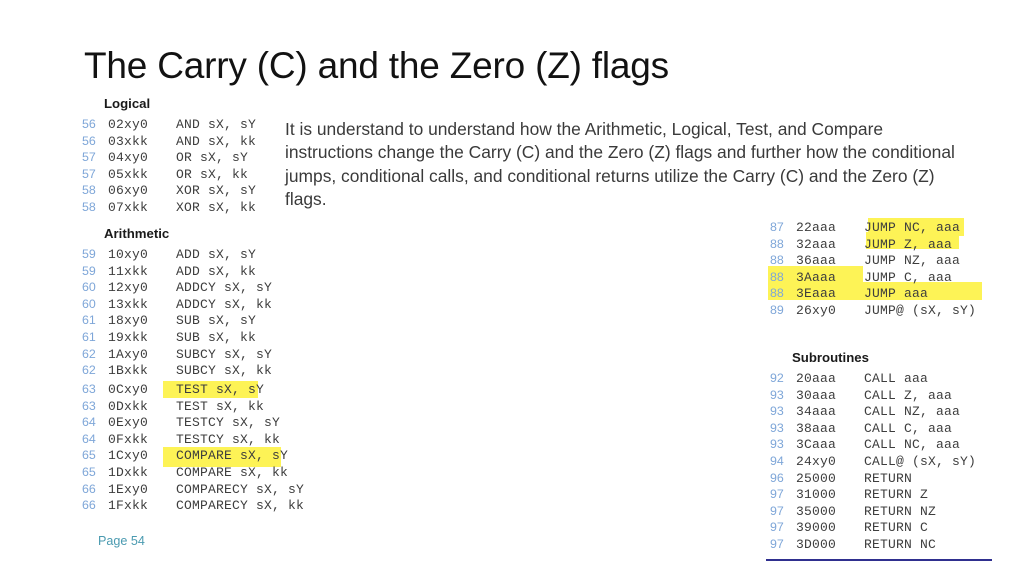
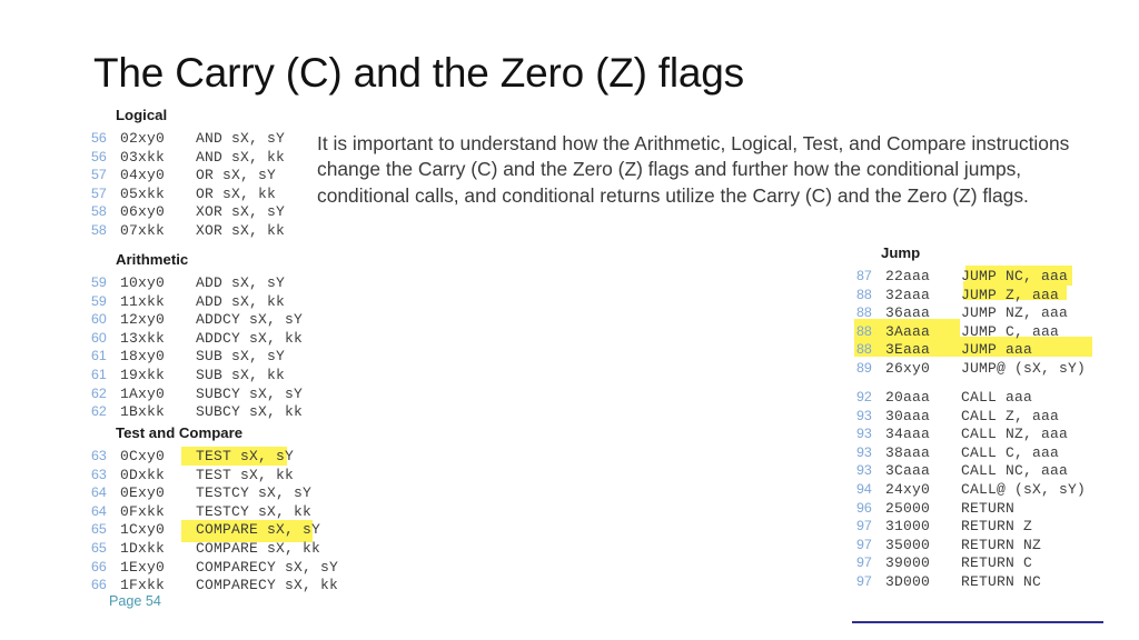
  The Carry (C) and the Zero (Z) flags
- It is understand to understand how the Arithmetic, Logical, Test, and Compare instructions change the Carry (C) and the Zero (Z) flags and further how the conditional jumps, conditional calls, and conditional returns utilize the Carry (C) and the Zero (Z) flags.
+ It is important to understand how the Arithmetic, Logical, Test, and Compare instructions change the Carry (C) and the Zero (Z) flags and further how the conditional jumps, conditional calls, and conditional returns utilize the Carry (C) and the Zero (Z) flags.
  Logical
  56
  02xy0
  AND sX, sY
  56
  03xkk
  AND sX, kk
  57
  04xy0
  OR sX, sY
  57
  05xkk
  OR sX, kk
  58
  06xy0
  XOR sX, sY
  58
  07xkk
  XOR sX, kk
  Arithmetic
  59
  10xy0
  ADD sX, sY
  59
  11xkk
  ADD sX, kk
  60
  12xy0
  ADDCY sX, sY
  60
  13xkk
  ADDCY sX, kk
  61
  18xy0
  SUB sX, sY
  61
  19xkk
  SUB sX, kk
  62
  1Axy0
  SUBCY sX, sY
  62
  1Bxkk
  SUBCY sX, kk
+ Test and Compare
  63
  0Cxy0
  TEST sX, sY
  63
  0Dxkk
  TEST sX, kk
  64
  0Exy0
  TESTCY sX, sY
  64
  0Fxkk
  TESTCY sX, kk
  65
  1Cxy0
  COMPARE sX, sY
  65
  1Dxkk
  COMPARE sX, kk
  66
  1Exy0
  COMPARECY sX, sY
  66
  1Fxkk
  COMPARECY sX, kk
+ Jump
  87
  22aaa
  JUMP NC, aaa
  88
  32aaa
  JUMP Z, aaa
  88
  36aaa
  JUMP NZ, aaa
  88
  3Aaaa
  JUMP C, aaa
  88
  3Eaaa
  JUMP aaa
  89
  26xy0
  JUMP@ (sX, sY)
- Subroutines
  92
  20aaa
  CALL aaa
  93
  30aaa
  CALL Z, aaa
  93
  34aaa
  CALL NZ, aaa
  93
  38aaa
  CALL C, aaa
  93
  3Caaa
  CALL NC, aaa
  94
  24xy0
  CALL@ (sX, sY)
  96
  25000
  RETURN
  97
  31000
  RETURN Z
  97
  35000
  RETURN NZ
  97
  39000
  RETURN C
  97
  3D000
  RETURN NC
  Page 54
